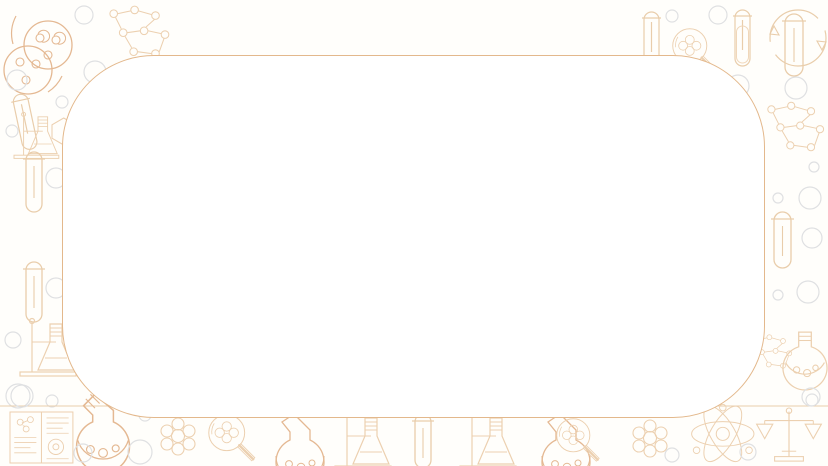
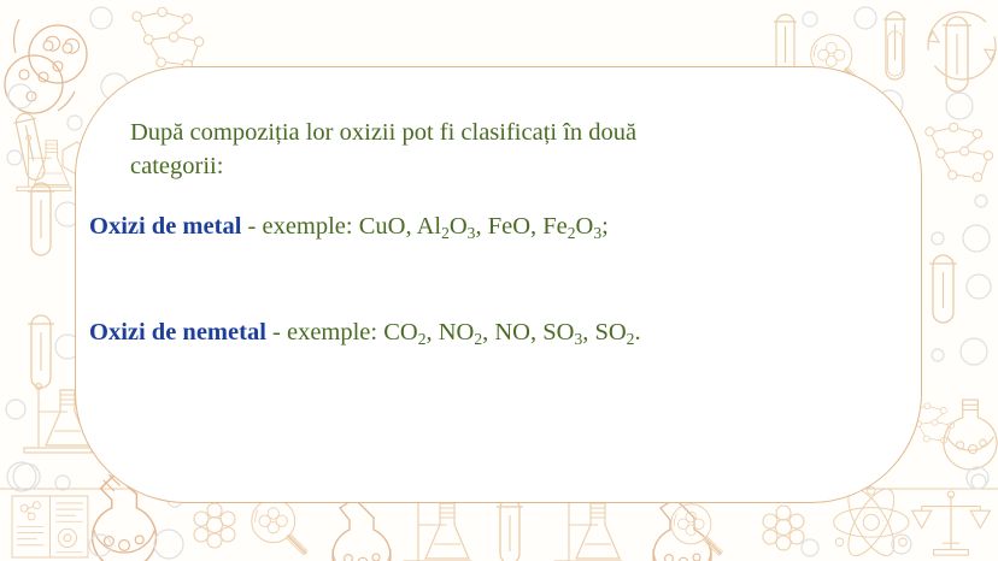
+ După compoziția lor oxizii pot fi clasificați în două
+ categorii:
+ Oxizi de metal - exemple: CuO, Al2O3, FeO, Fe2O3;
+ Oxizi de nemetal - exemple: CO2, NO2, NO, SO3, SO2.
